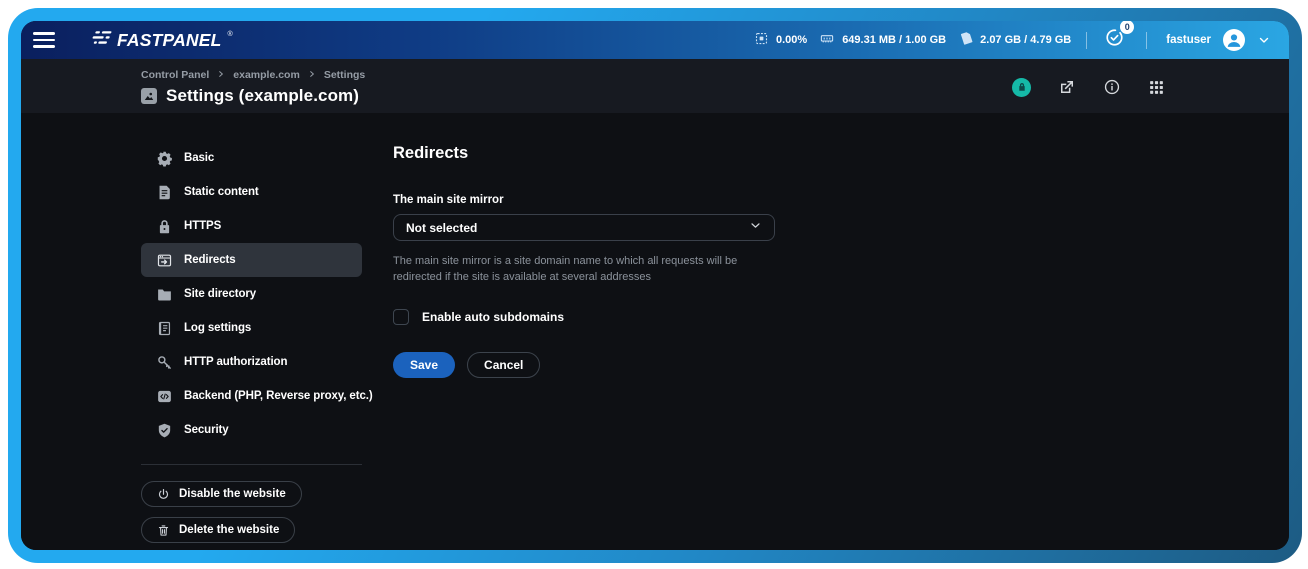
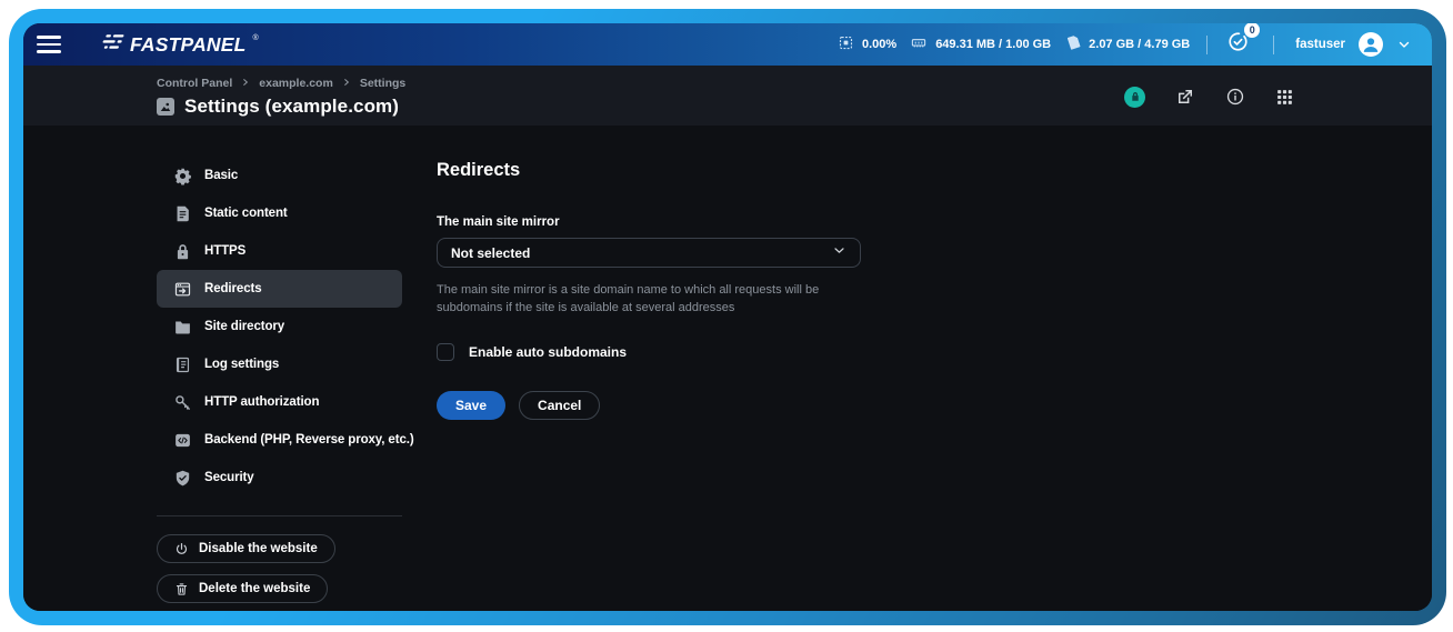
  FASTPANEL
  0.00%
  649.31 MB / 1.00 GB
  2.07 GB / 4.79 GB
  0
  fastuser
  Control Panel
  example.com
  Settings
  Settings (example.com)
  Basic
  Static content
  HTTPS
  Redirects
  Site directory
  Log settings
  HTTP authorization
  Backend (PHP, Reverse proxy, etc.)
  Security
  Disable the website
  Delete the website
  Redirects
  The main site mirror
  Not selected
- The main site mirror is a site domain name to which all requests will be redirected if the site is available at several addresses
+ The main site mirror is a site domain name to which all requests will be subdomains if the site is available at several addresses
  Enable auto subdomains
  Save
  Cancel
